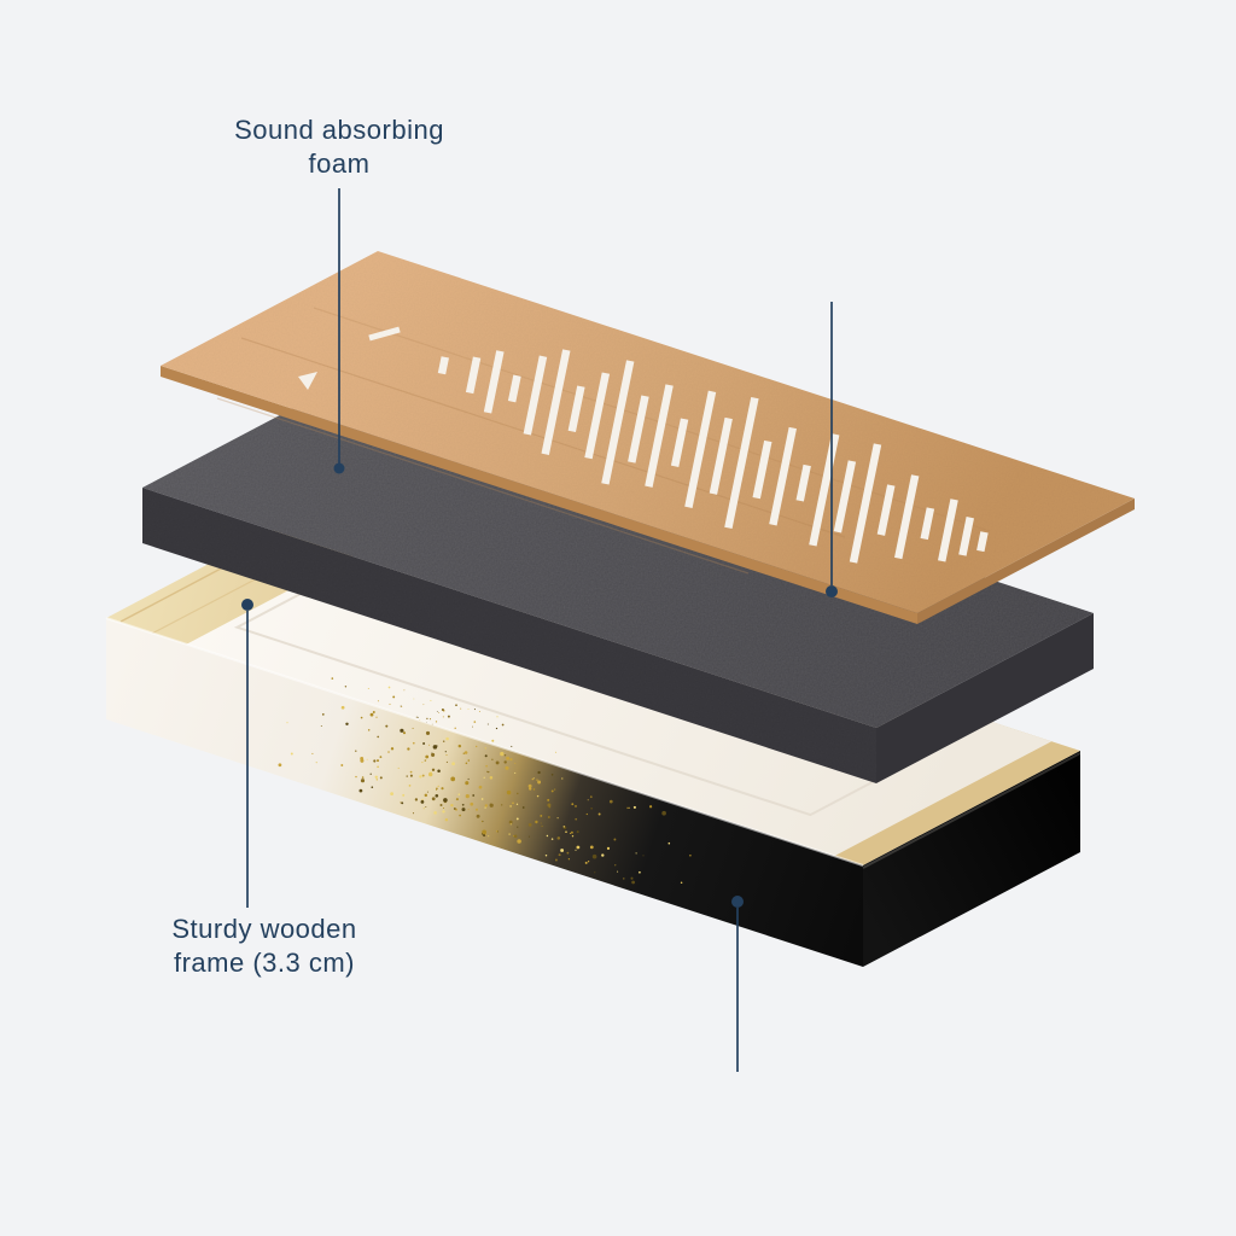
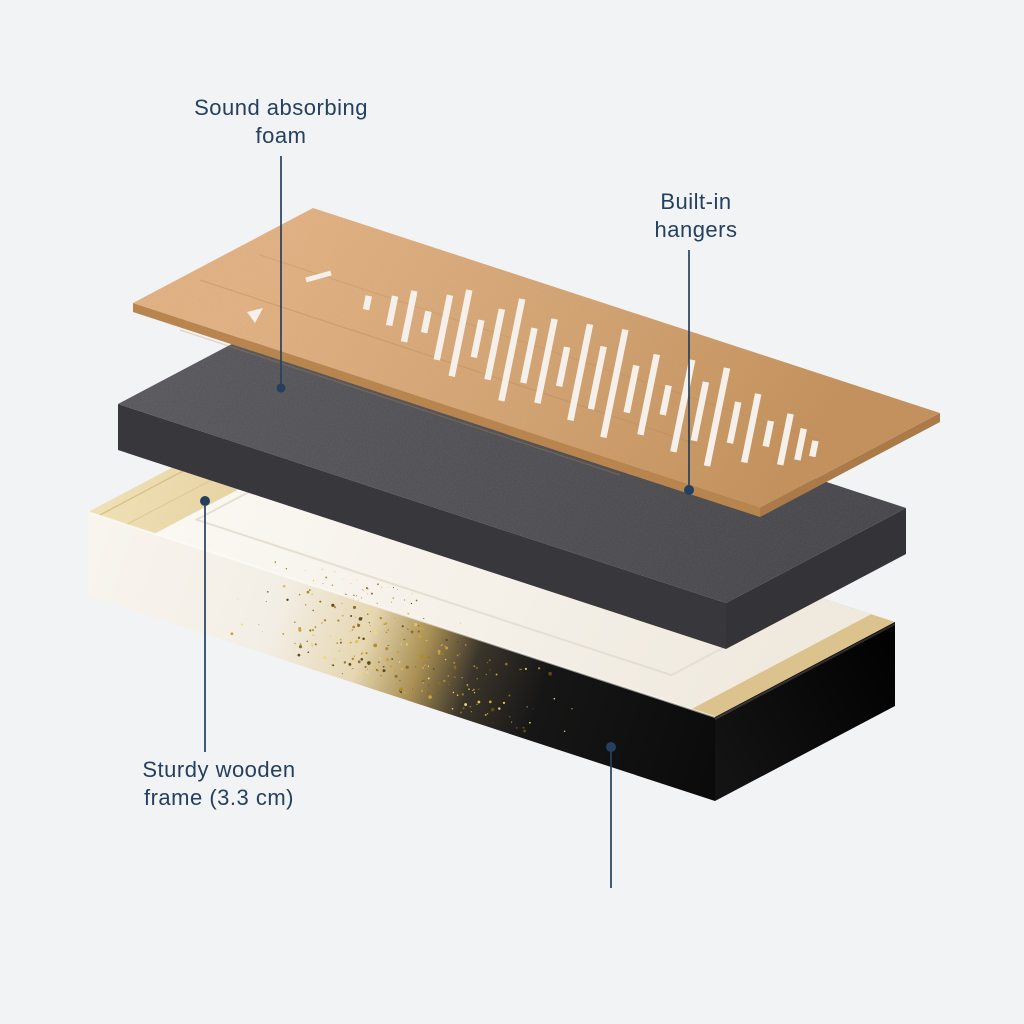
  Sound absorbing
  foam
+ Built-in
+ hangers
  Sturdy wooden
  frame (3.3 cm)
